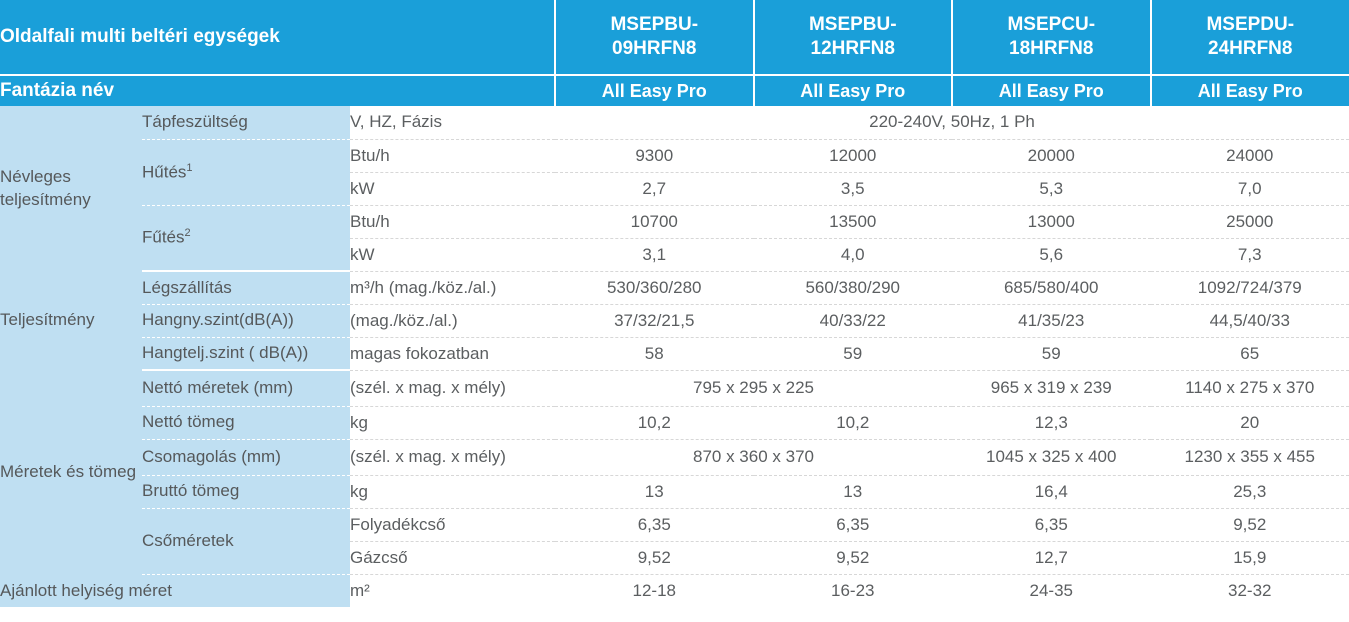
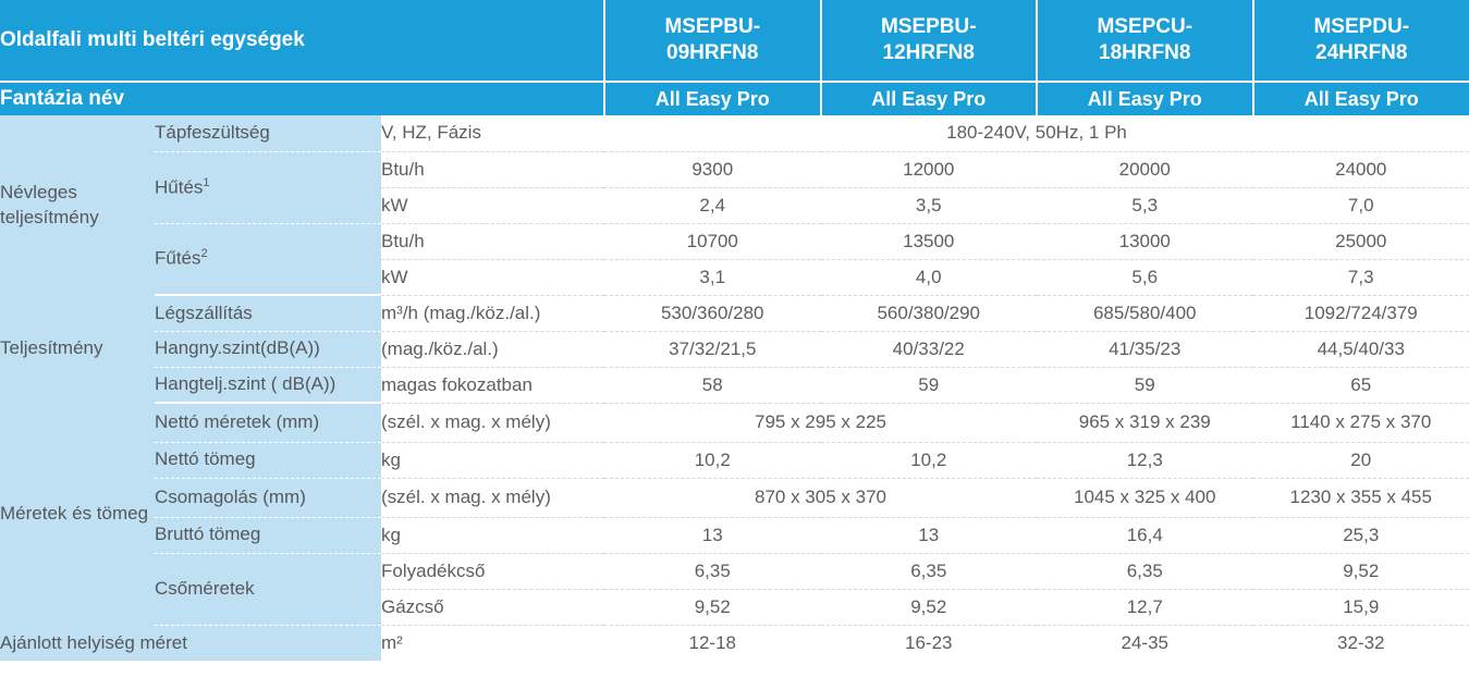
  Oldalfali multi beltéri egységek	MSEPBU- 09HRFN8	MSEPBU- 12HRFN8	MSEPCU- 18HRFN8	MSEPDU- 24HRFN8
  Fantázia név	All Easy Pro	All Easy Pro	All Easy Pro	All Easy Pro
- Névleges teljesítmény	Tápfeszültség	V, HZ, Fázis	220-240V, 50Hz, 1 Ph
+ Névleges teljesítmény	Tápfeszültség	V, HZ, Fázis	180-240V, 50Hz, 1 Ph
  Hűtés1	Btu/h	9300	12000	20000	24000
- kW	2,7	3,5	5,3	7,0
+ kW	2,4	3,5	5,3	7,0
  Fűtés2	Btu/h	10700	13500	13000	25000
  kW	3,1	4,0	5,6	7,3
  Teljesítmény	Légszállítás	m³/h (mag./köz./al.)	530/360/280	560/380/290	685/580/400	1092/724/379
  Hangny.szint(dB(A))	(mag./köz./al.)	37/32/21,5	40/33/22	41/35/23	44,5/40/33
  Hangtelj.szint ( dB(A))	magas fokozatban	58	59	59	65
  Méretek és tömeg	Nettó méretek (mm)	(szél. x mag. x mély)	795 x 295 x 225	965 x 319 x 239	1140 x 275 x 370
  Nettó tömeg	kg	10,2	10,2	12,3	20
- Csomagolás (mm)	(szél. x mag. x mély)	870 x 360 x 370	1045 x 325 x 400	1230 x 355 x 455
+ Csomagolás (mm)	(szél. x mag. x mély)	870 x 305 x 370	1045 x 325 x 400	1230 x 355 x 455
  Bruttó tömeg	kg	13	13	16,4	25,3
  Csőméretek	Folyadékcső	6,35	6,35	6,35	9,52
  Gázcső	9,52	9,52	12,7	15,9
  Ajánlott helyiség méret	m²	12-18	16-23	24-35	32-32
